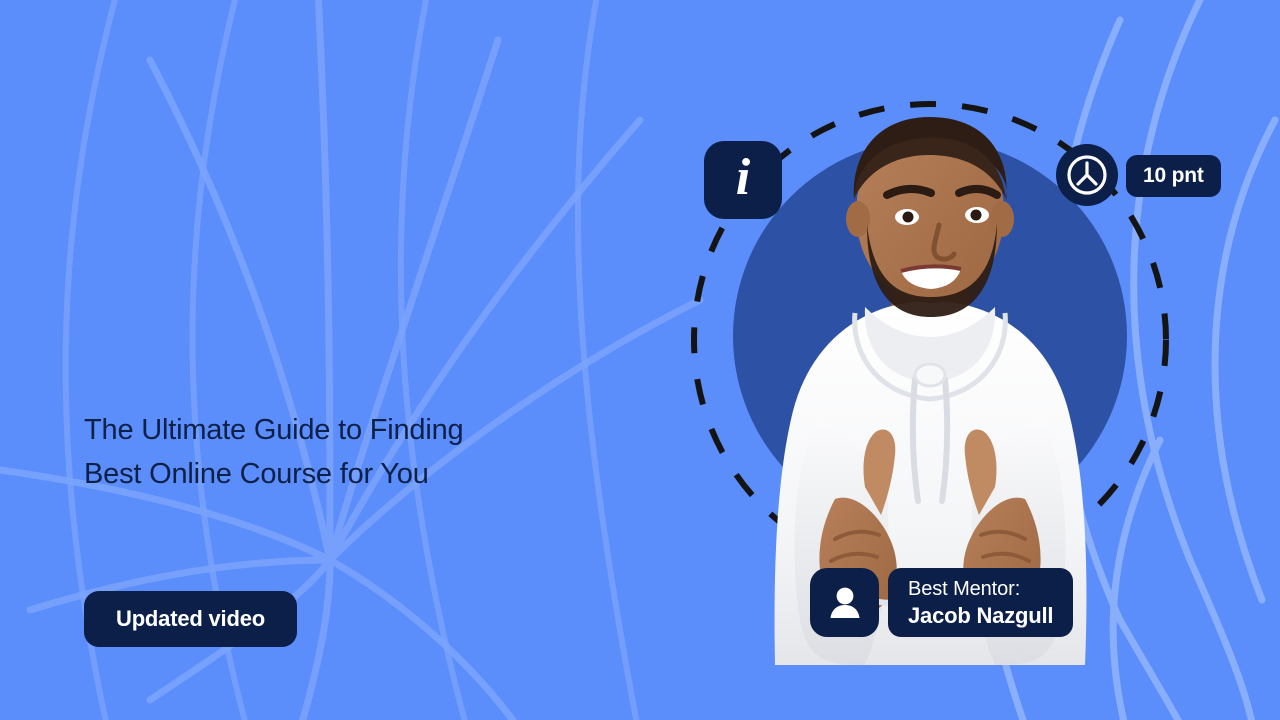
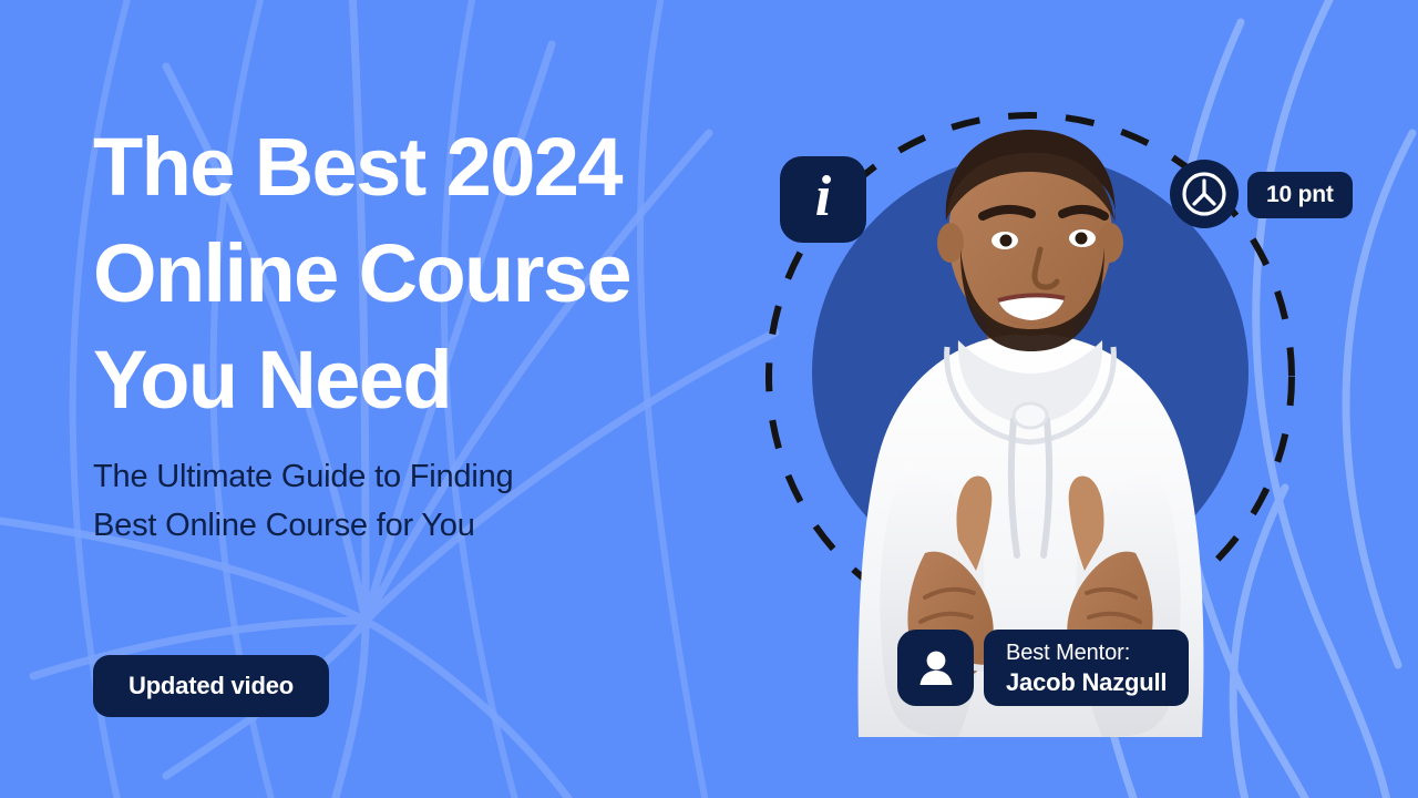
+ The Best 2024
+ Online Course
+ You Need
  The Ultimate Guide to Finding
  Best Online Course for You
  Updated video
  i
  10 pnt
  Best Mentor:
  Jacob Nazgull
